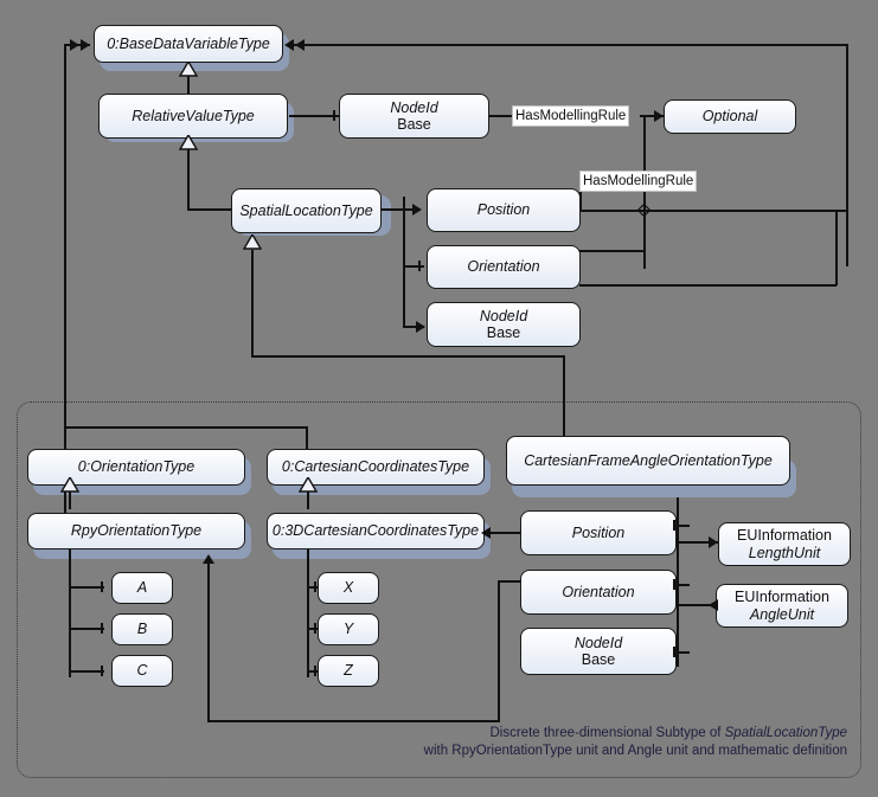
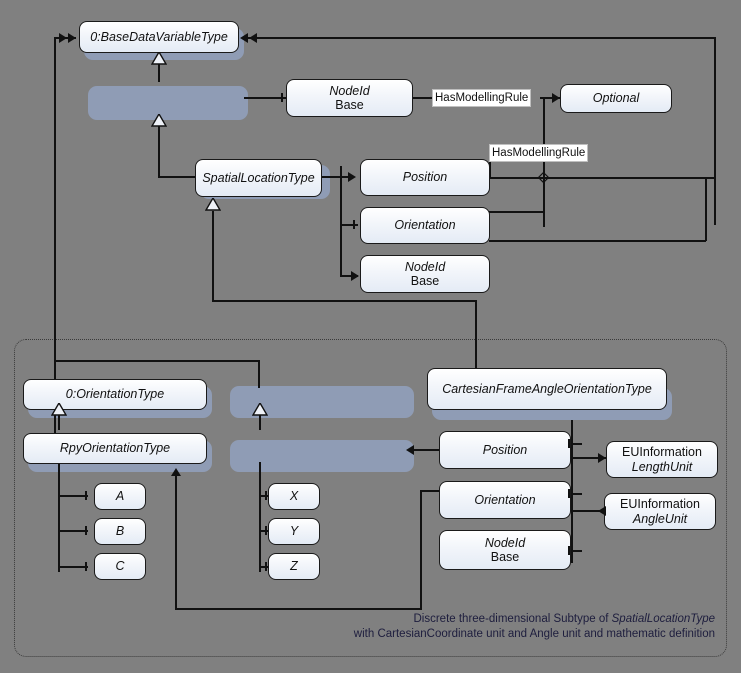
  HasModellingRule
  HasModellingRule
  0:BaseDataVariableType
- RelativeValueType
  NodeId
  Base
  Optional
  SpatialLocationType
  Position
  Orientation
  NodeId
  Base
  0:OrientationType
- 0:CartesianCoordinatesType
  CartesianFrameAngleOrientationType
  RpyOrientationType
- 0:3DCartesianCoordinatesType
  Position
  Orientation
  NodeId
  Base
  EUInformation
  LengthUnit
  EUInformation
  AngleUnit
  A
  B
  C
  X
  Y
  Z
  Discrete three-dimensional Subtype of SpatialLocationType
- with RpyOrientationType unit and Angle unit and mathematic definition
+ with CartesianCoordinate unit and Angle unit and mathematic definition
